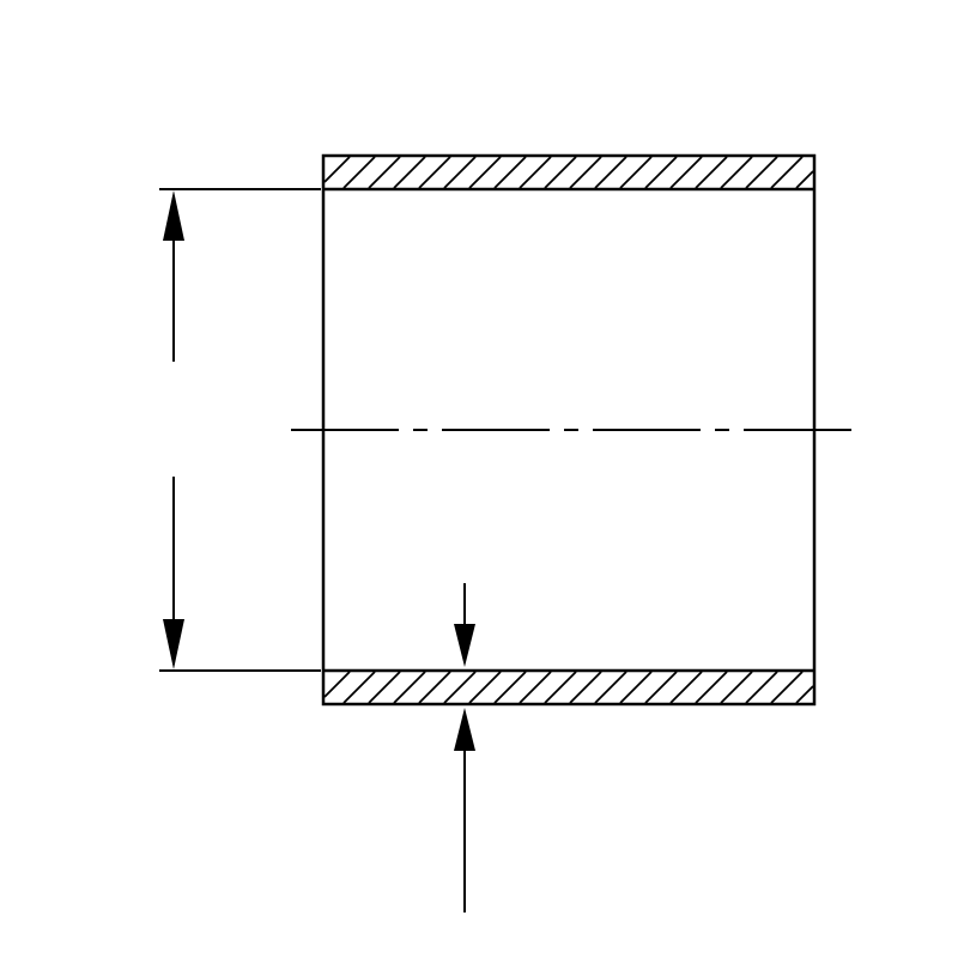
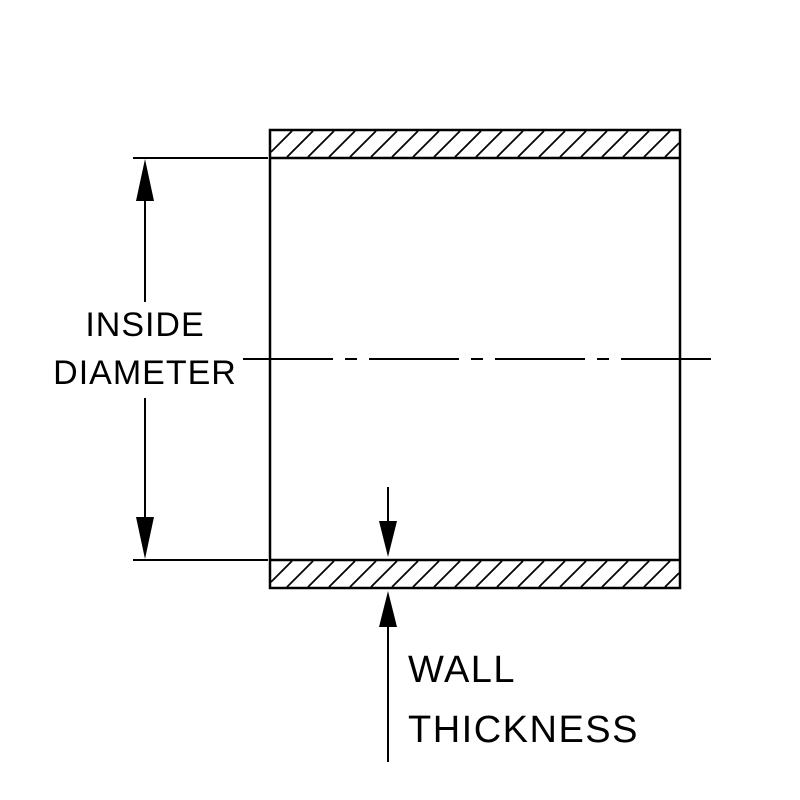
+ INSIDE
+ DIAMETER
+ WALL
+ THICKNESS
